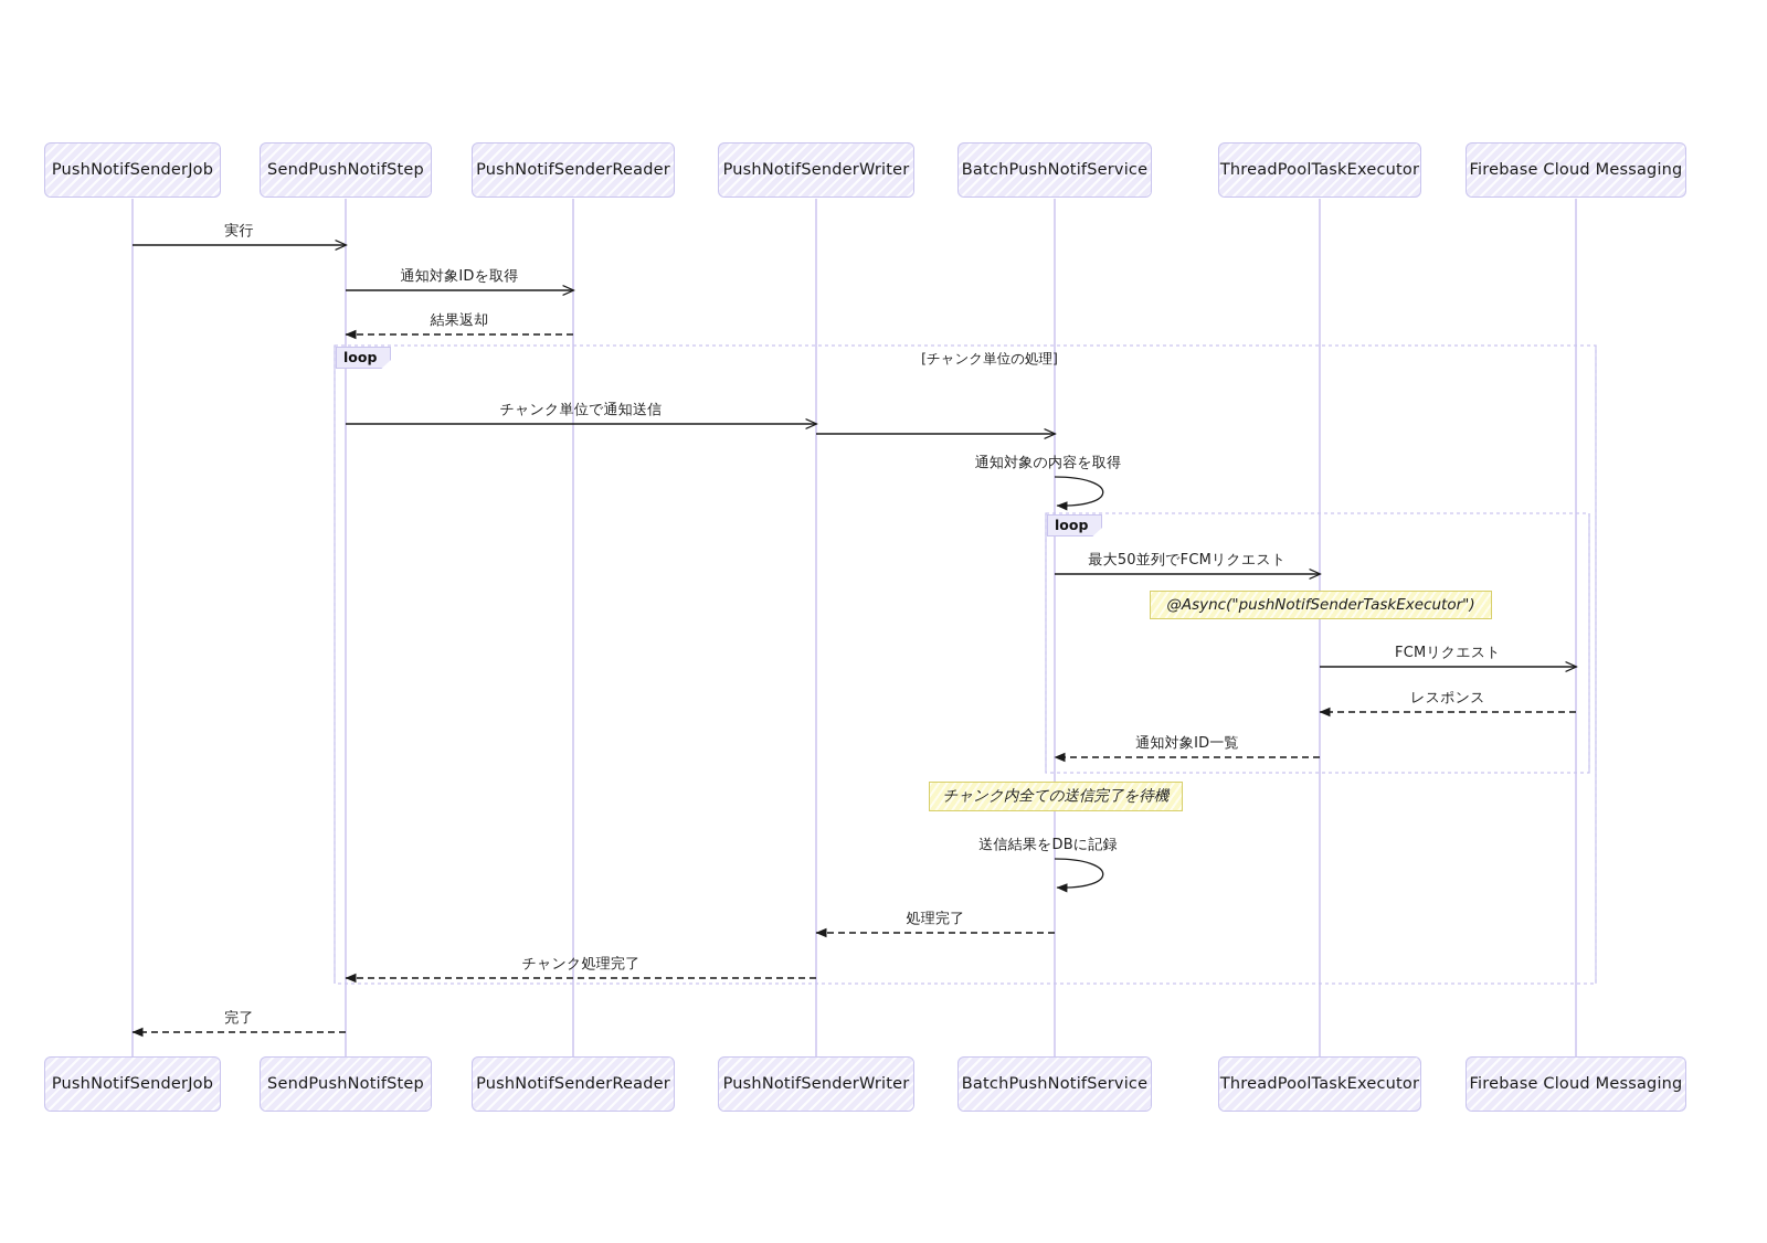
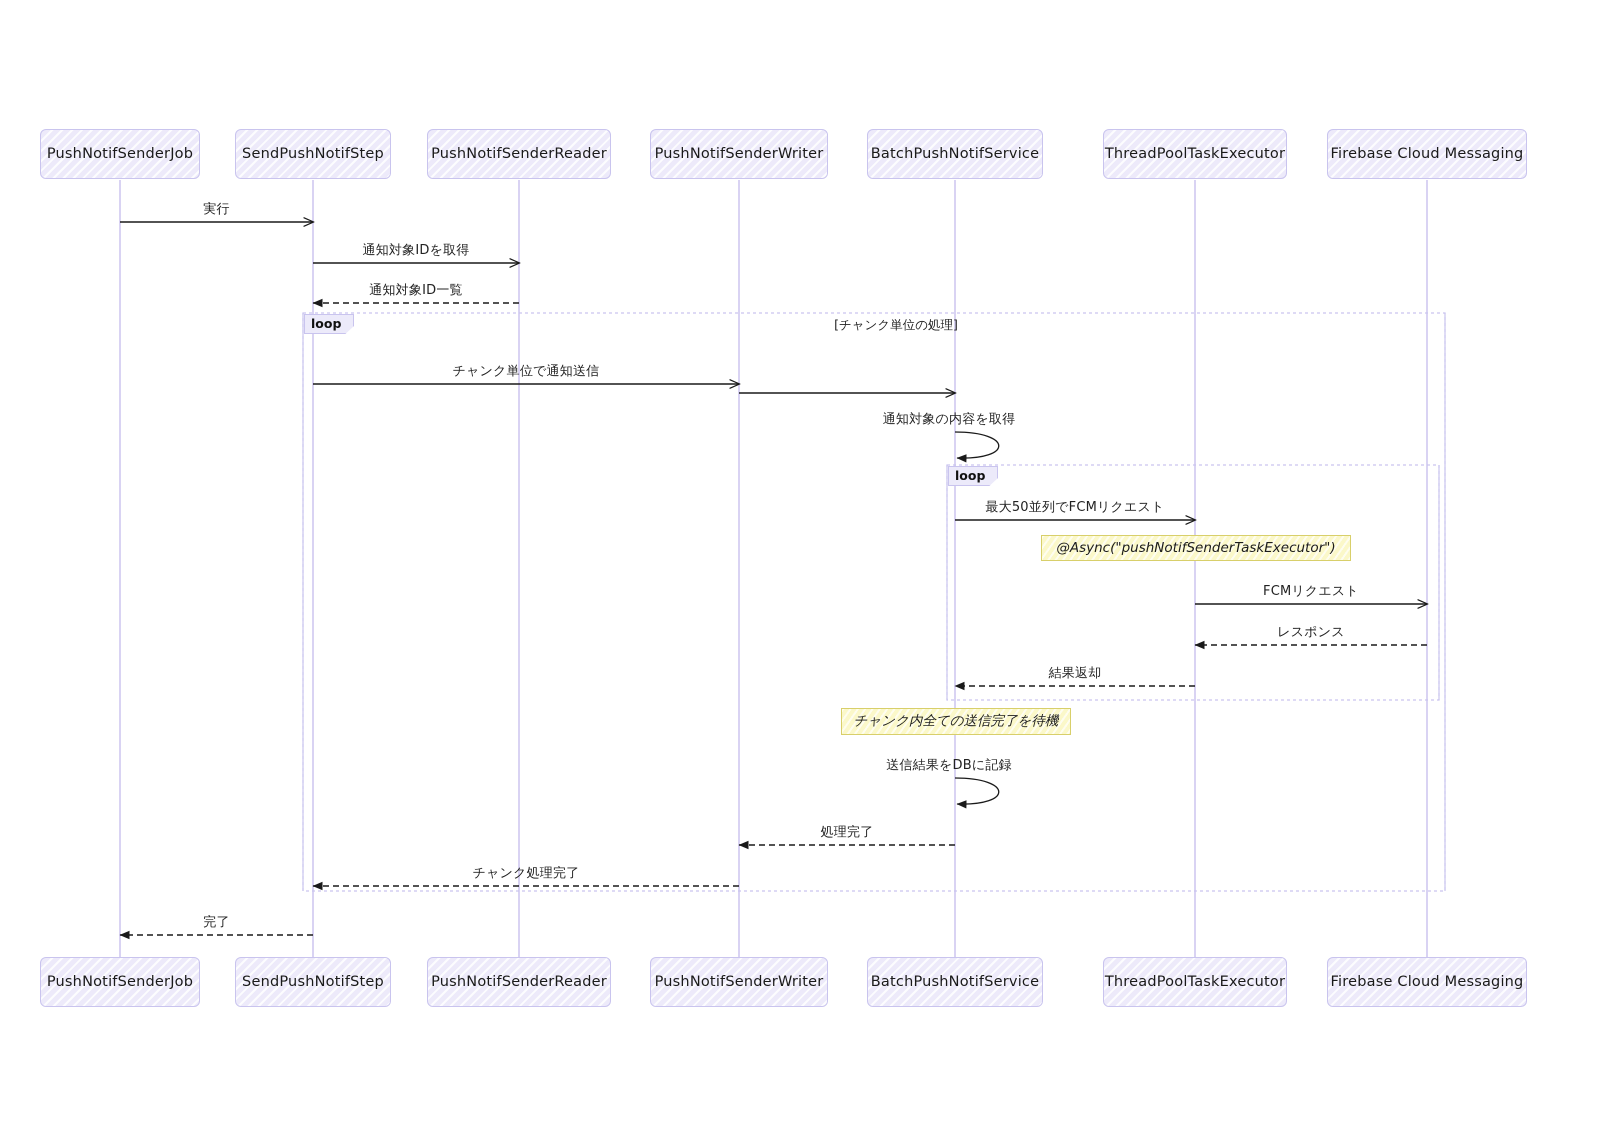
  PushNotifSenderJob
  SendPushNotifStep
  PushNotifSenderReader
  PushNotifSenderWriter
  BatchPushNotifService
  ThreadPoolTaskExecutor
  Firebase Cloud Messaging
  PushNotifSenderJob
  SendPushNotifStep
  PushNotifSenderReader
  PushNotifSenderWriter
  BatchPushNotifService
  ThreadPoolTaskExecutor
  Firebase Cloud Messaging
  実行
  通知対象IDを取得
- 結果返却
+ 通知対象ID一覧
  チャンク単位で通知送信
  通知対象の内容を取得
  最大50並列でFCMリクエスト
  FCMリクエスト
  レスポンス
- 通知対象ID一覧
+ 結果返却
  送信結果をDBに記録
  処理完了
  チャンク処理完了
  完了
  loop
  [チャンク単位の処理]
  loop
  @Async("pushNotifSenderTaskExecutor")
  チャンク内全ての送信完了を待機
